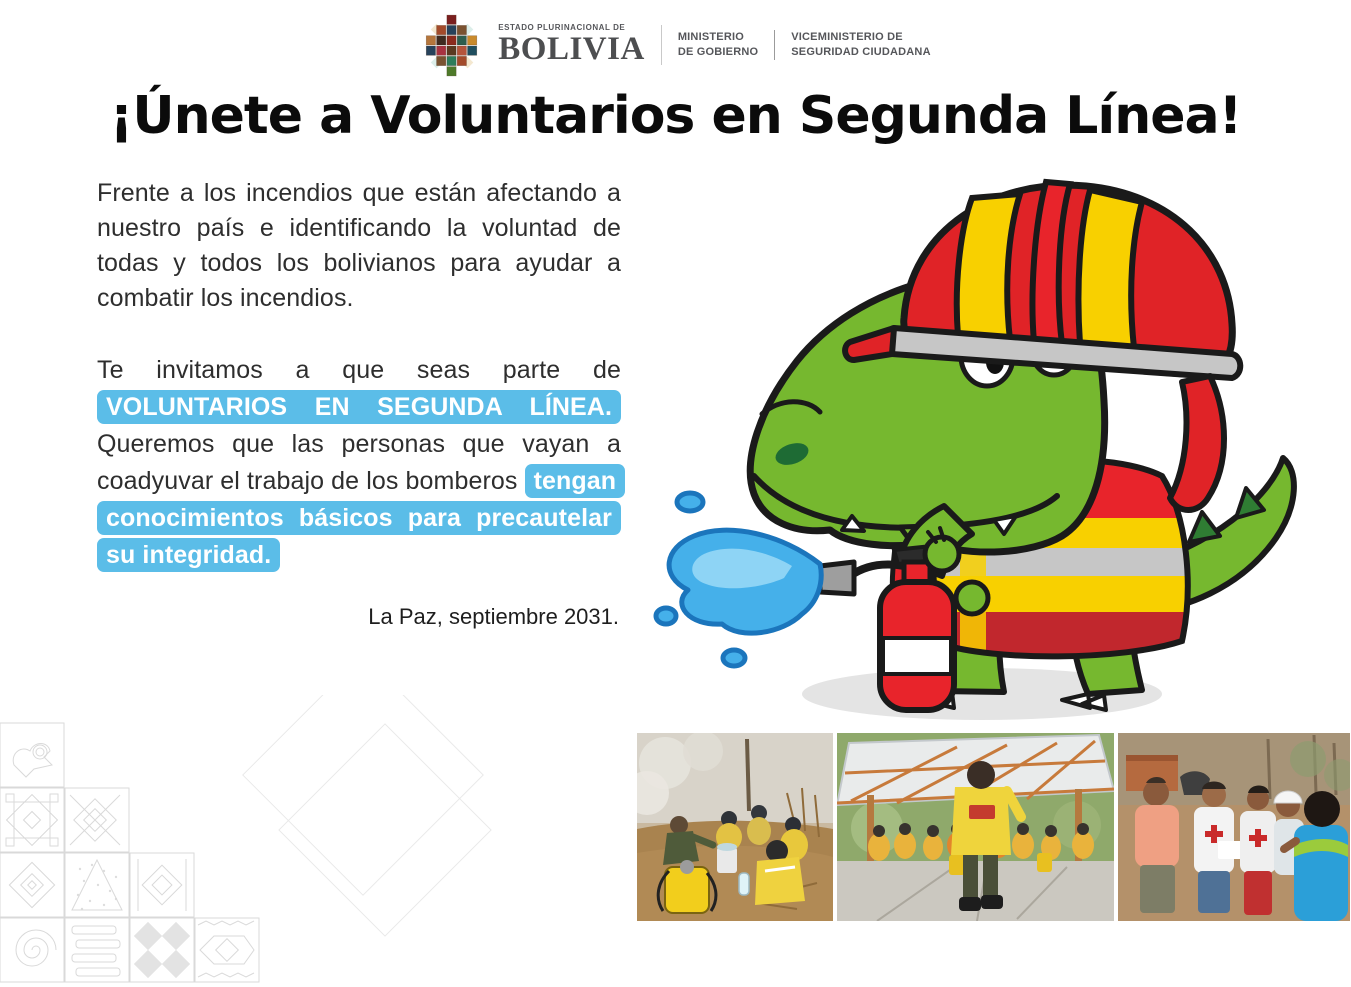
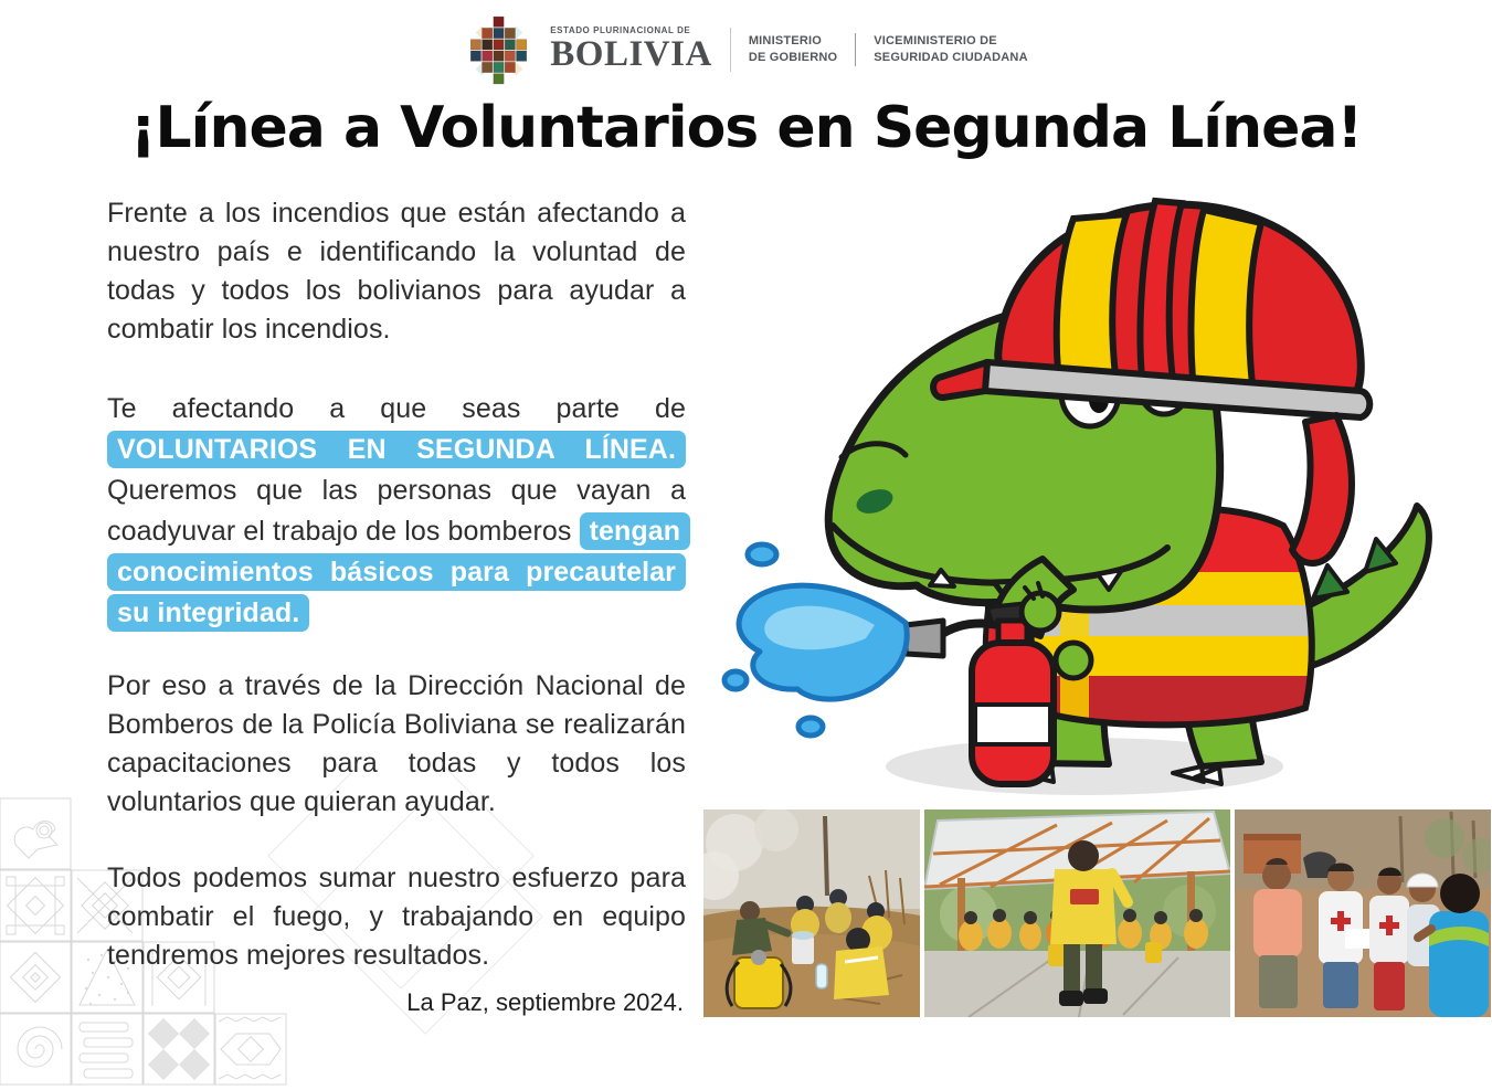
  ESTADO PLURINACIONAL DE
  BOLIVIA
  MINISTERIO
  DE GOBIERNO
  VICEMINISTERIO DE
  SEGURIDAD CIUDADANA
- ¡Únete a Voluntarios en Segunda Línea!
+ ¡Línea a Voluntarios en Segunda Línea!
  Frente a los incendios que están afectando a nuestro país e identificando la voluntad de todas y todos los bolivianos para ayudar a combatir los incendios.
- Te invitamos a que seas parte de VOLUNTARIOS EN SEGUNDA LÍNEA. Queremos que las personas que vayan a coadyuvar el trabajo de los bomberos tengan conocimientos básicos para precautelar su integridad.
+ Te afectando a que seas parte de VOLUNTARIOS EN SEGUNDA LÍNEA. Queremos que las personas que vayan a coadyuvar el trabajo de los bomberos tengan conocimientos básicos para precautelar su integridad.
+ Por eso a través de la Dirección Nacional de Bomberos de la Policía Boliviana se realizarán capacitaciones para todas y todos los voluntarios que quieran ayudar.
+ Todos podemos sumar nuestro esfuerzo para combatir el fuego, y trabajando en equipo tendremos mejores resultados.
- La Paz, septiembre 2031.
+ La Paz, septiembre 2024.
